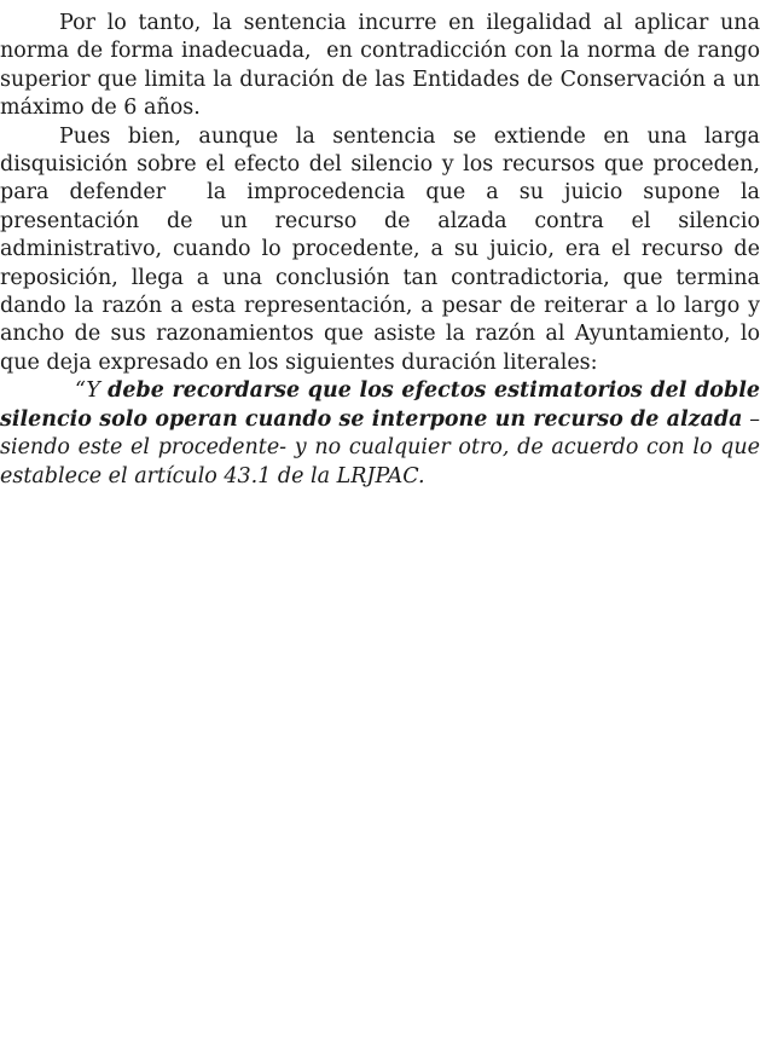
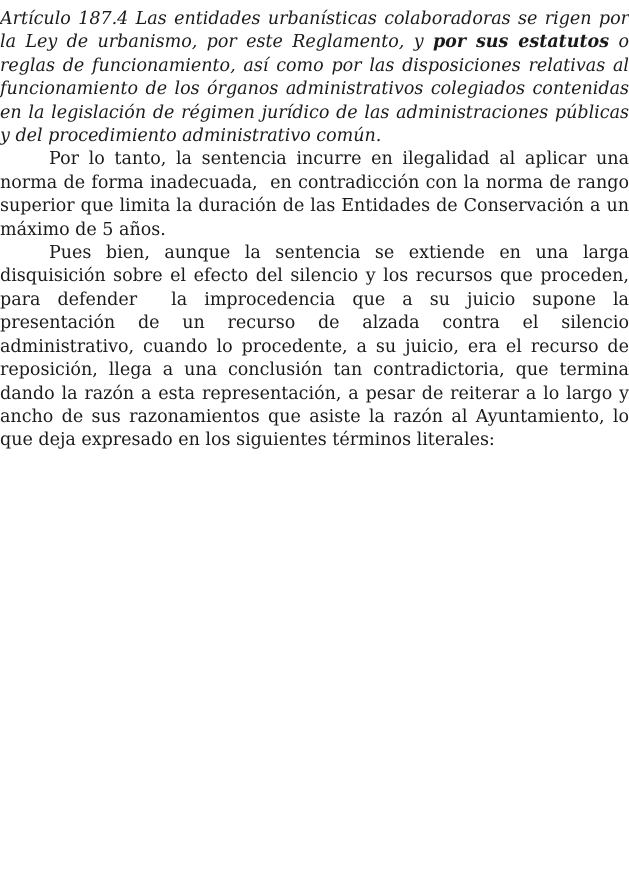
+ Artículo 187.4 Las entidades urbanísticas colaboradoras se rigen por la Ley de urbanismo, por este Reglamento, y por sus estatutos o reglas de funcionamiento, así como por las disposiciones relativas al funcionamiento de los órganos administrativos colegiados contenidas en la legislación de régimen jurídico de las administraciones públicas y del procedimiento administrativo común.
- Por lo tanto, la sentencia incurre en ilegalidad al aplicar una norma de forma inadecuada, en contradicción con la norma de rango superior que limita la duración de las Entidades de Conservación a un máximo de 6 años.
+ Por lo tanto, la sentencia incurre en ilegalidad al aplicar una norma de forma inadecuada, en contradicción con la norma de rango superior que limita la duración de las Entidades de Conservación a un máximo de 5 años.
- Pues bien, aunque la sentencia se extiende en una larga disquisición sobre el efecto del silencio y los recursos que proceden, para defender la improcedencia que a su juicio supone la presentación de un recurso de alzada contra el silencio administrativo, cuando lo procedente, a su juicio, era el recurso de reposición, llega a una conclusión tan contradictoria, que termina dando la razón a esta representación, a pesar de reiterar a lo largo y ancho de sus razonamientos que asiste la razón al Ayuntamiento, lo que deja expresado en los siguientes duración literales:
+ Pues bien, aunque la sentencia se extiende en una larga disquisición sobre el efecto del silencio y los recursos que proceden, para defender la improcedencia que a su juicio supone la presentación de un recurso de alzada contra el silencio administrativo, cuando lo procedente, a su juicio, era el recurso de reposición, llega a una conclusión tan contradictoria, que termina dando la razón a esta representación, a pesar de reiterar a lo largo y ancho de sus razonamientos que asiste la razón al Ayuntamiento, lo que deja expresado en los siguientes términos literales:
- “Y debe recordarse que los efectos estimatorios del doble silencio solo operan cuando se interpone un recurso de alzada –siendo este el procedente- y no cualquier otro, de acuerdo con lo que establece el artículo 43.1 de la LRJPAC.
